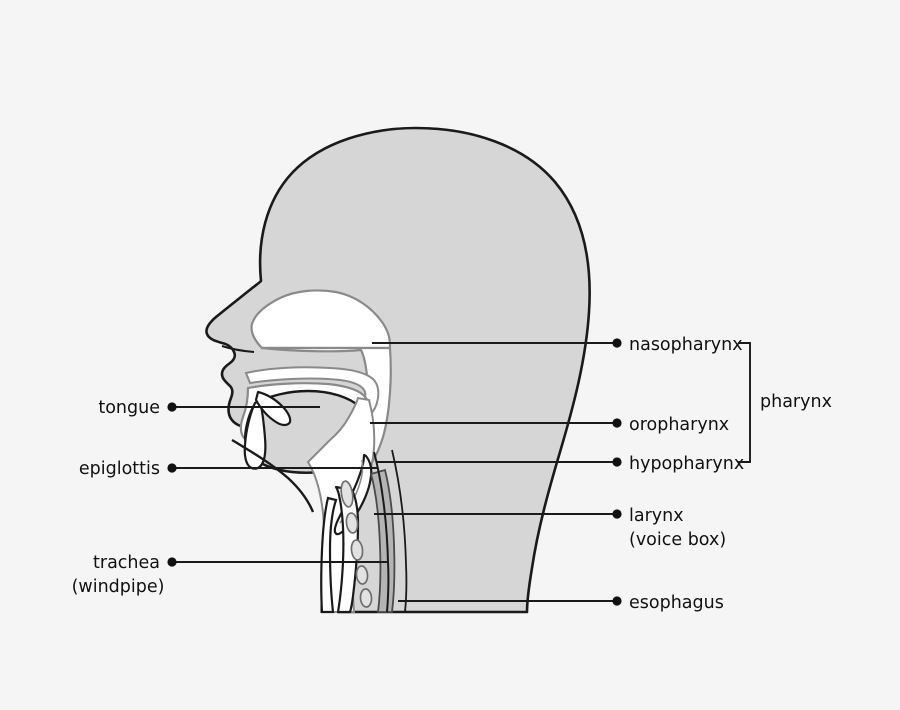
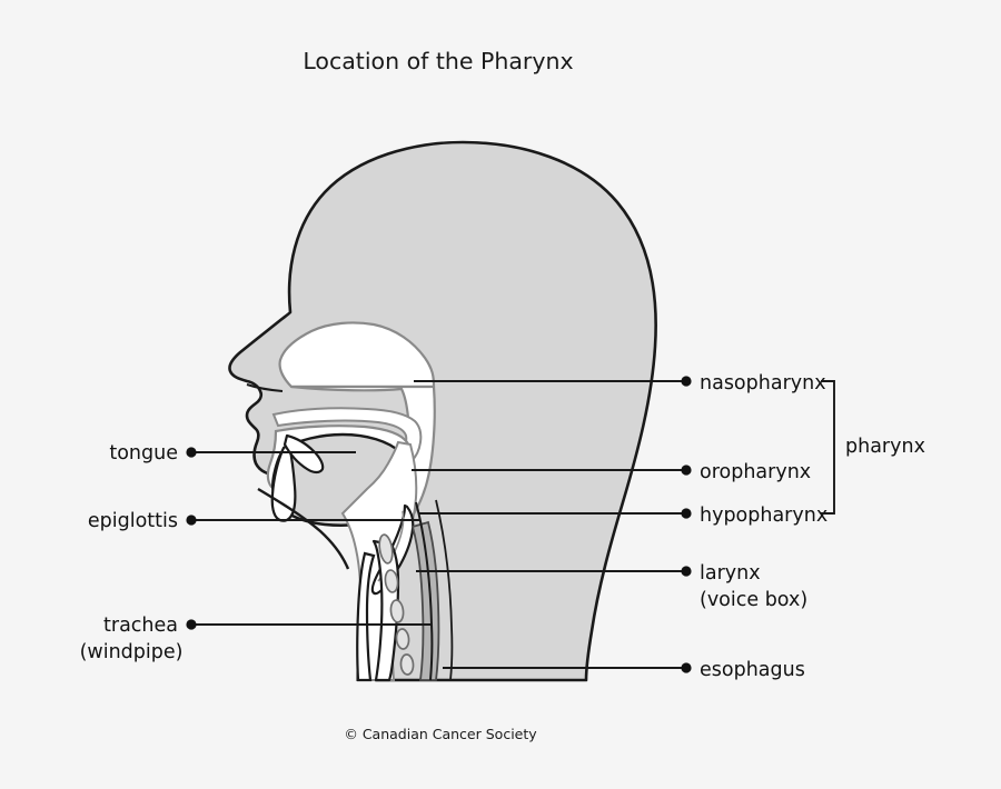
  tongue
  epiglottis
  trachea
  (windpipe)
  nasopharynx
  oropharynx
  hypopharynx
  larynx
  (voice box)
  esophagus
  pharynx
+ Location of the Pharynx
+ © Canadian Cancer Society
